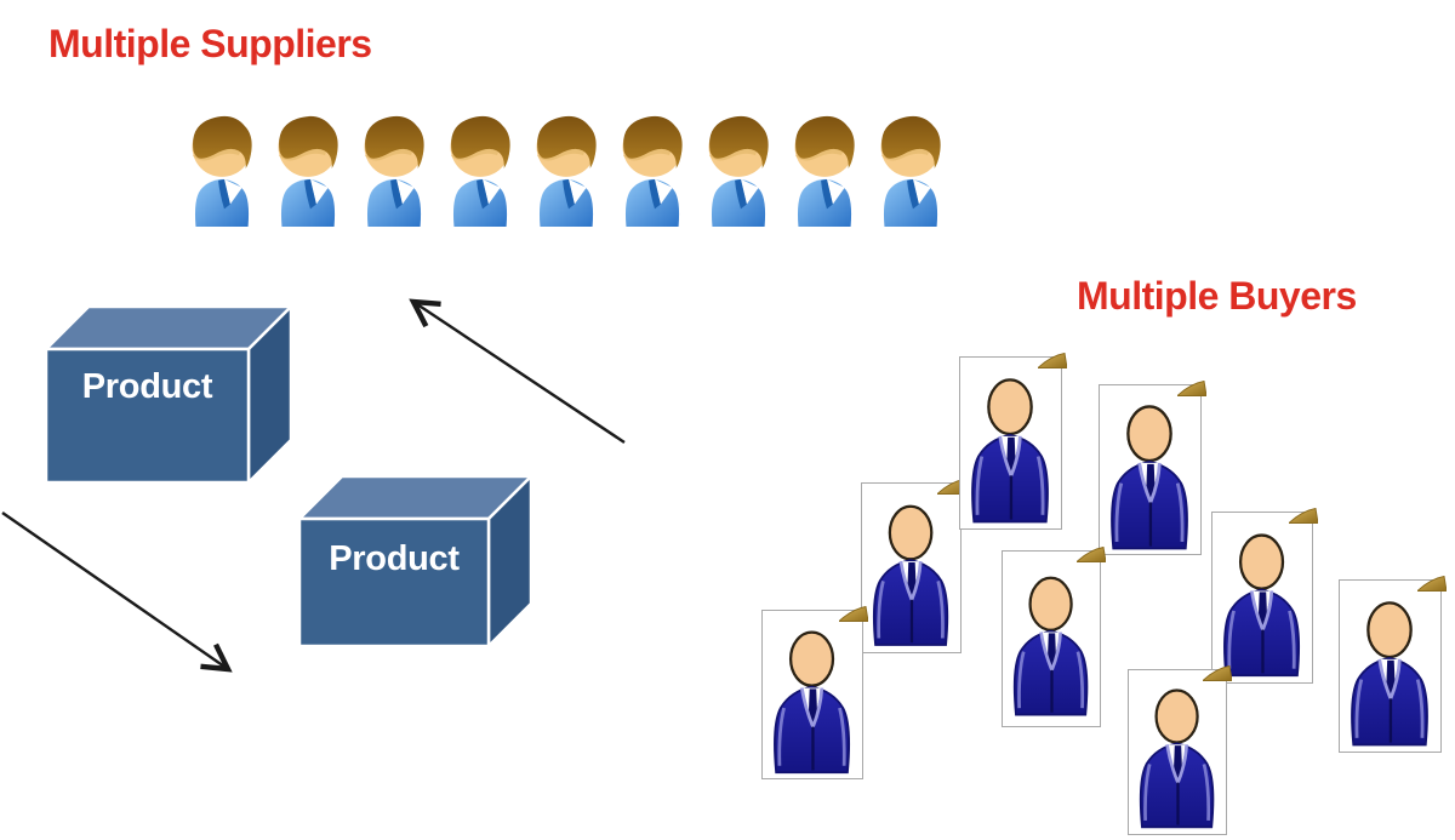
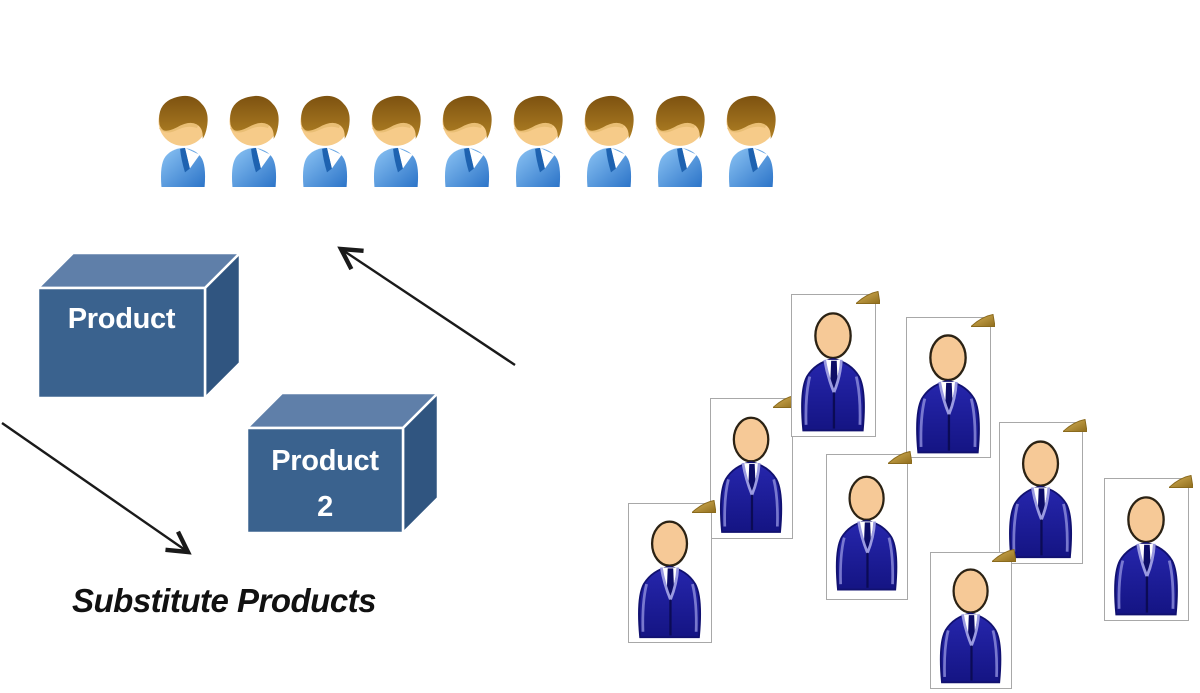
- Multiple Suppliers
- Multiple Buyers
  Product
  Product
+ 2
+ Substitute Products
